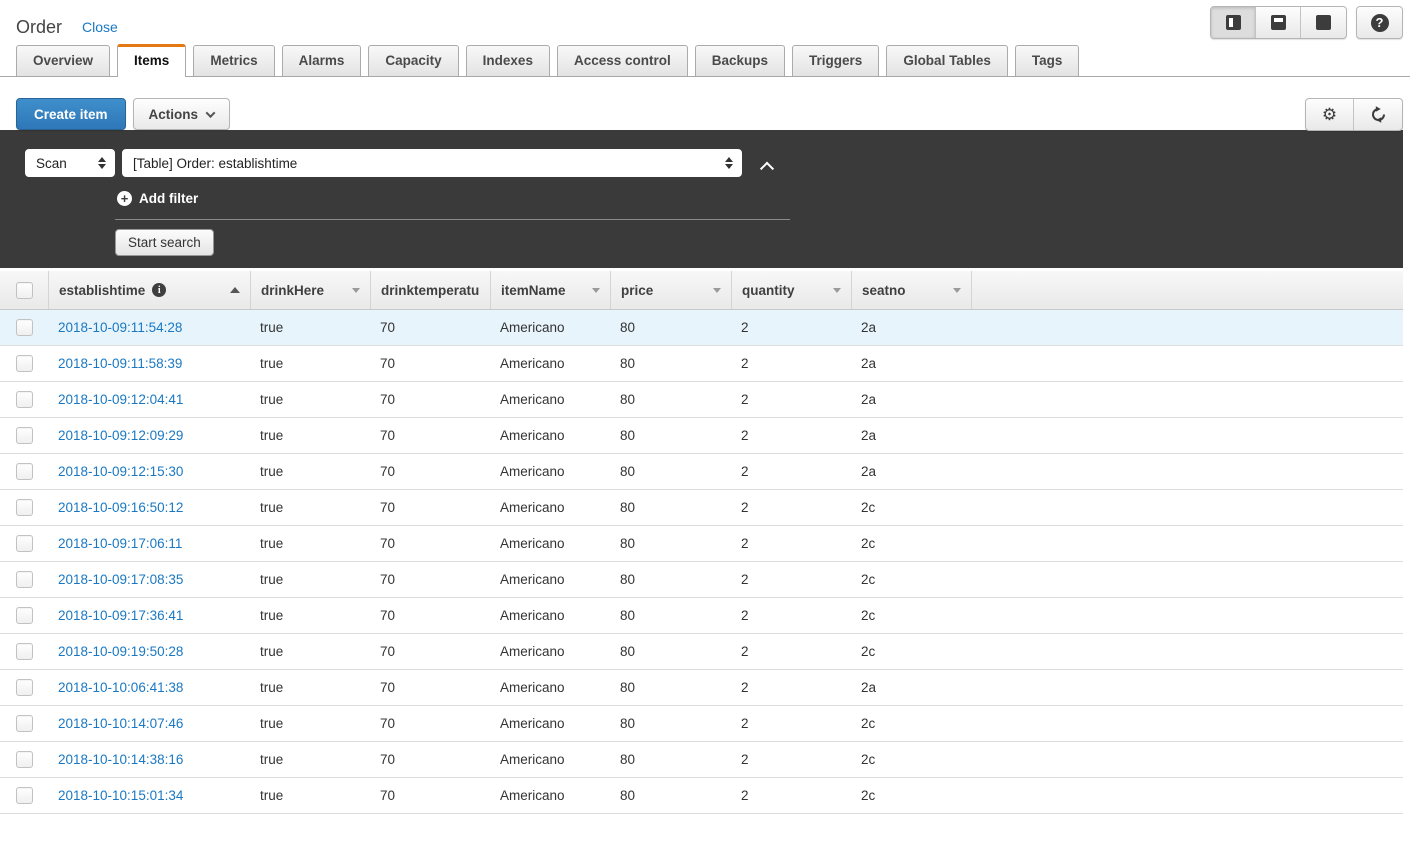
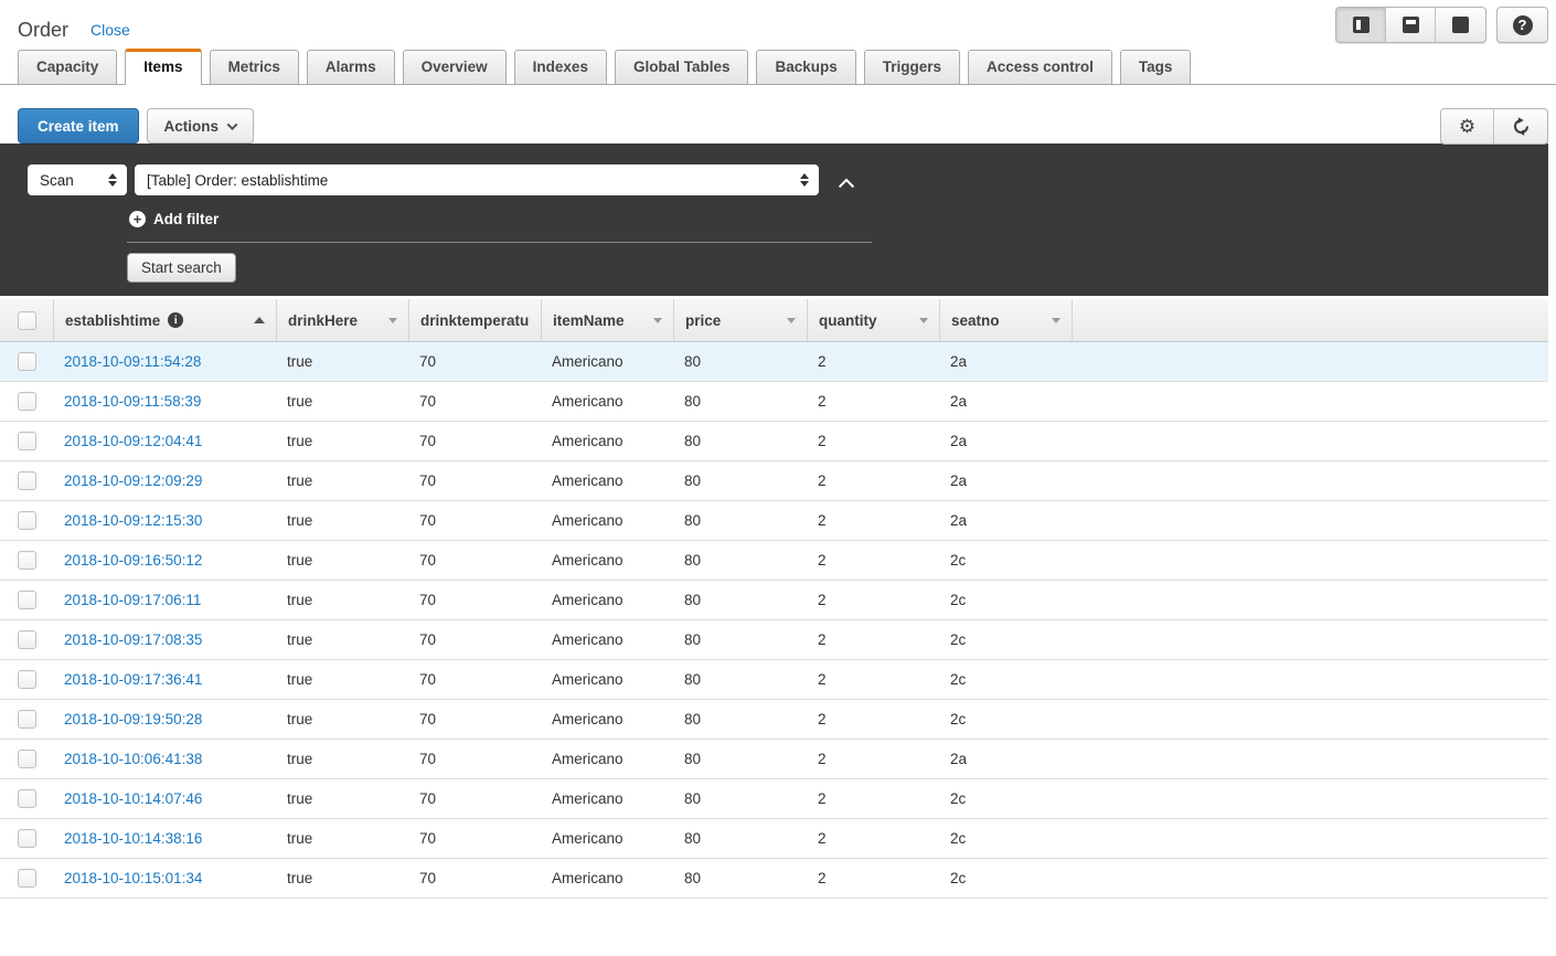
  Order
  Close
  ?
- Overview
+ Capacity
  Items
  Metrics
  Alarms
- Capacity
+ Overview
  Indexes
- Access control
+ Global Tables
  Backups
  Triggers
- Global Tables
+ Access control
  Tags
  Create item
  Actions
  ⚙
  Scan
  [Table] Order: establishtime
  +
  Add filter
  Start search
  establishtime
  i
  drinkHere
  drinktemperatu
  itemName
  price
  quantity
  seatno
  2018-10-09:11:54:28
  true
  70
  Americano
  80
  2
  2a
  2018-10-09:11:58:39
  true
  70
  Americano
  80
  2
  2a
  2018-10-09:12:04:41
  true
  70
  Americano
  80
  2
  2a
  2018-10-09:12:09:29
  true
  70
  Americano
  80
  2
  2a
  2018-10-09:12:15:30
  true
  70
  Americano
  80
  2
  2a
  2018-10-09:16:50:12
  true
  70
  Americano
  80
  2
  2c
  2018-10-09:17:06:11
  true
  70
  Americano
  80
  2
  2c
  2018-10-09:17:08:35
  true
  70
  Americano
  80
  2
  2c
  2018-10-09:17:36:41
  true
  70
  Americano
  80
  2
  2c
  2018-10-09:19:50:28
  true
  70
  Americano
  80
  2
  2c
  2018-10-10:06:41:38
  true
  70
  Americano
  80
  2
  2a
  2018-10-10:14:07:46
  true
  70
  Americano
  80
  2
  2c
  2018-10-10:14:38:16
  true
  70
  Americano
  80
  2
  2c
  2018-10-10:15:01:34
  true
  70
  Americano
  80
  2
  2c
